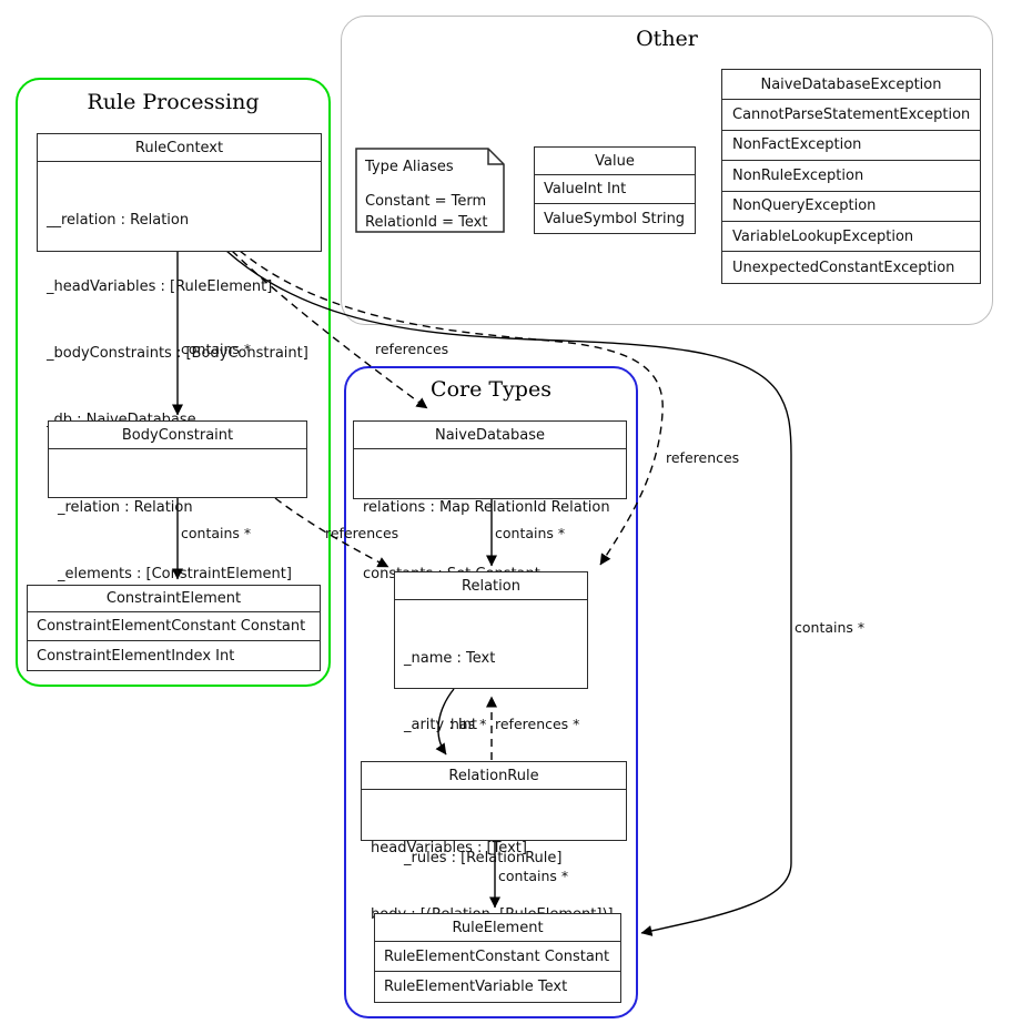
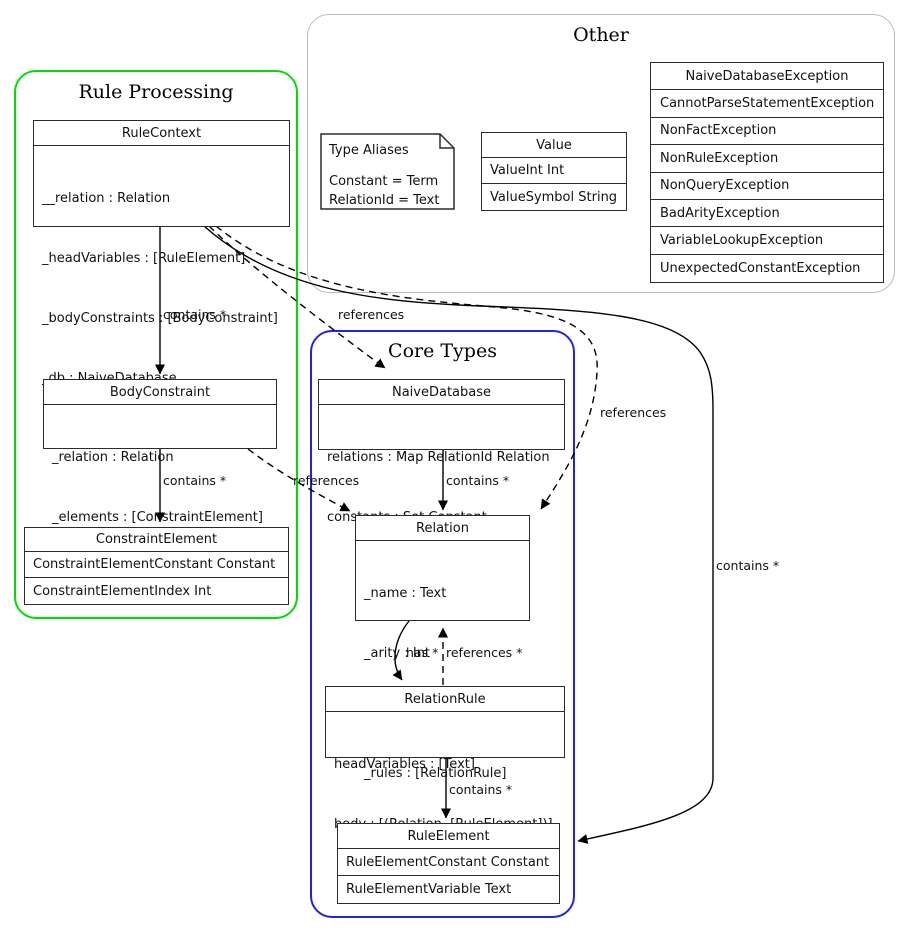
  Other
  Rule Processing
  Core Types
  contains *
  references
  references
  contains *
  contains *
  references
  contains *
  has *
  references *
  contains *
  RuleContext
  __relation : Relation
  _headVariables : [RuleElement]
  _bodyConstraints : [BodyConstraint]
  BodyConstraint
  _relation : Relation
  _elements : [ConstraintElement]
  ConstraintElement
  ConstraintElementConstant Constant
  ConstraintElementIndex Int
  Type Aliases
  Constant = Term
  RelationId = Text
  Value
  ValueInt Int
  ValueSymbol String
  NaiveDatabaseException
  CannotParseStatementException
  NonFactException
  NonRuleException
  NonQueryException
+ BadArityException
  VariableLookupException
  UnexpectedConstantException
  NaiveDatabase
  relations : Map RelationId Relation
  Relation
  _name : Text
  _arity : Int
  _rules : [RelationRule]
  RelationRule
  headVariables : [Text]
  RuleElement
  RuleElementConstant Constant
  RuleElementVariable Text
